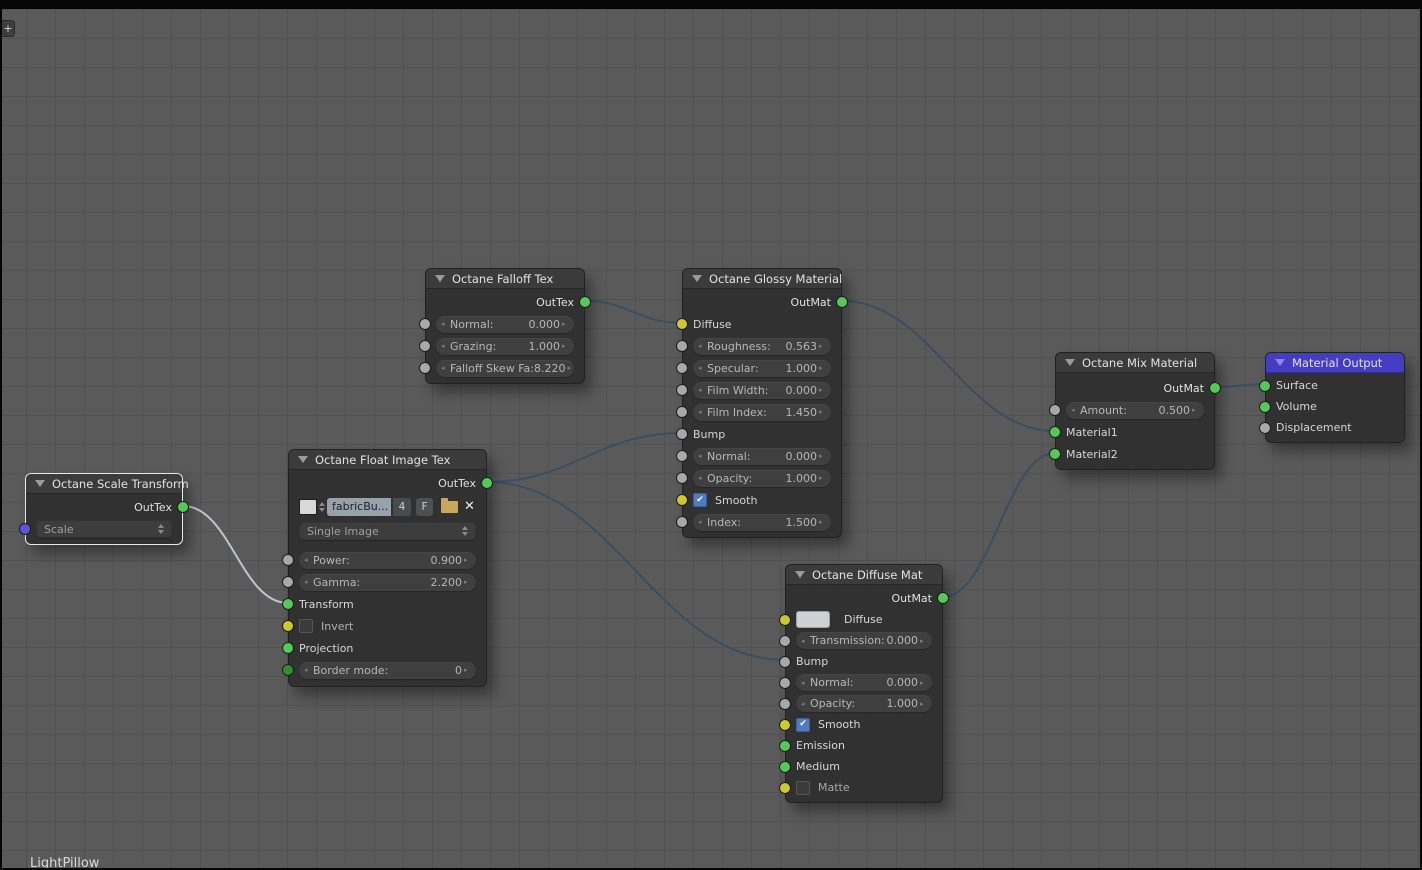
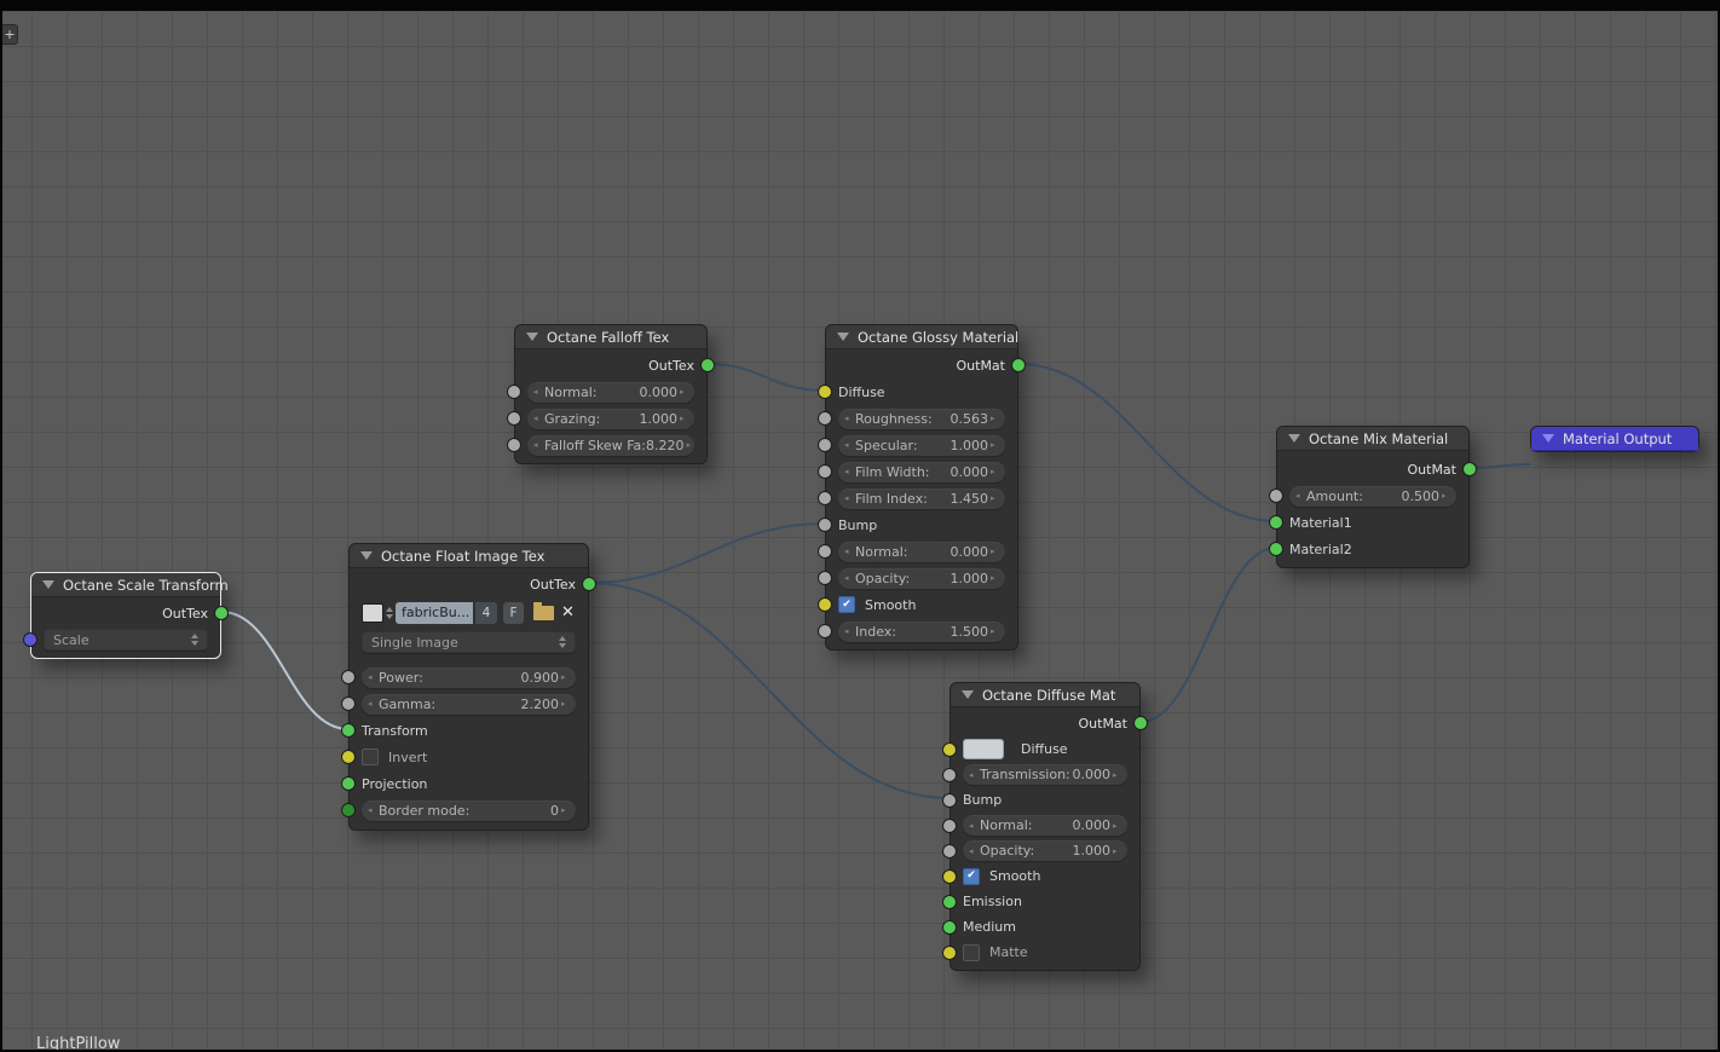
  +
  LightPillow
  Octane Falloff Tex
  OutTex
  ◂
  Normal:
  0.000
  ▸
  ◂
  Grazing:
  1.000
  ▸
  ◂
  Falloff Skew Fa:
  8.220
  ▸
  Octane Glossy Material
  OutMat
  Diffuse
  ◂
  Roughness:
  0.563
  ▸
  ◂
  Specular:
  1.000
  ▸
  ◂
  Film Width:
  0.000
  ▸
  ◂
  Film Index:
  1.450
  ▸
  Bump
  ◂
  Normal:
  0.000
  ▸
  ◂
  Opacity:
  1.000
  ▸
  Smooth
  ◂
  Index:
  1.500
  ▸
  Octane Mix Material
  OutMat
  ◂
  Amount:
  0.500
  ▸
  Material1
  Material2
  Material Output
- Surface
- Volume
- Displacement
  Octane Scale Transform
  OutTex
  Scale
  Octane Float Image Tex
  OutTex
  fabricBu...
  4
  F
  ✕
  Single Image
  ◂
  Power:
  0.900
  ▸
  ◂
  Gamma:
  2.200
  ▸
  Transform
  Invert
  Projection
  ◂
  Border mode:
  0
  ▸
  Octane Diffuse Mat
  OutMat
  Diffuse
  ◂
  Transmission:
  0.000
  ▸
  Bump
  ◂
  Normal:
  0.000
  ▸
  ◂
  Opacity:
  1.000
  ▸
  Smooth
  Emission
  Medium
  Matte
